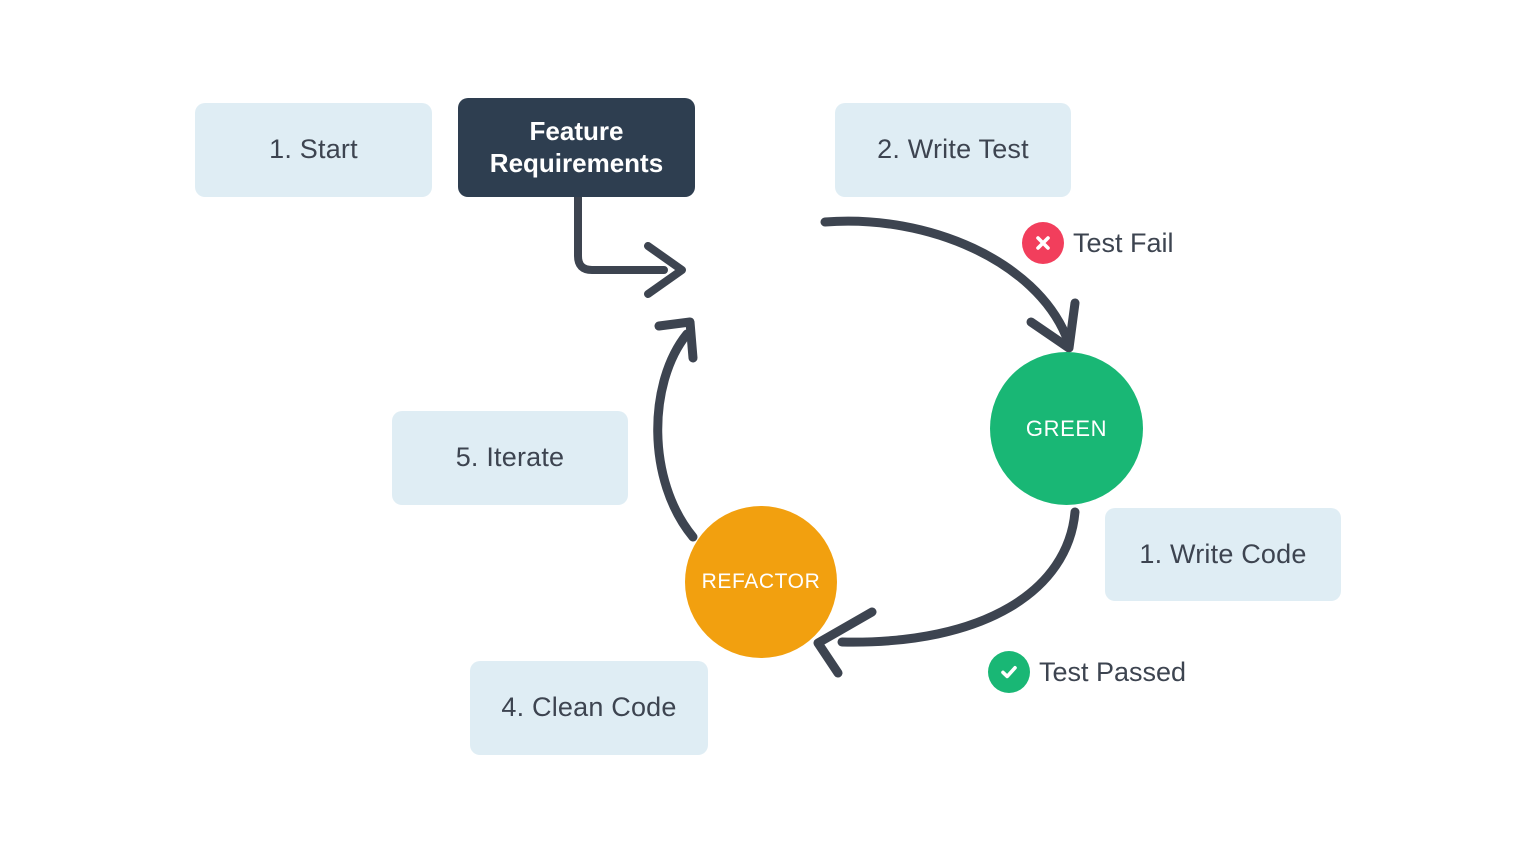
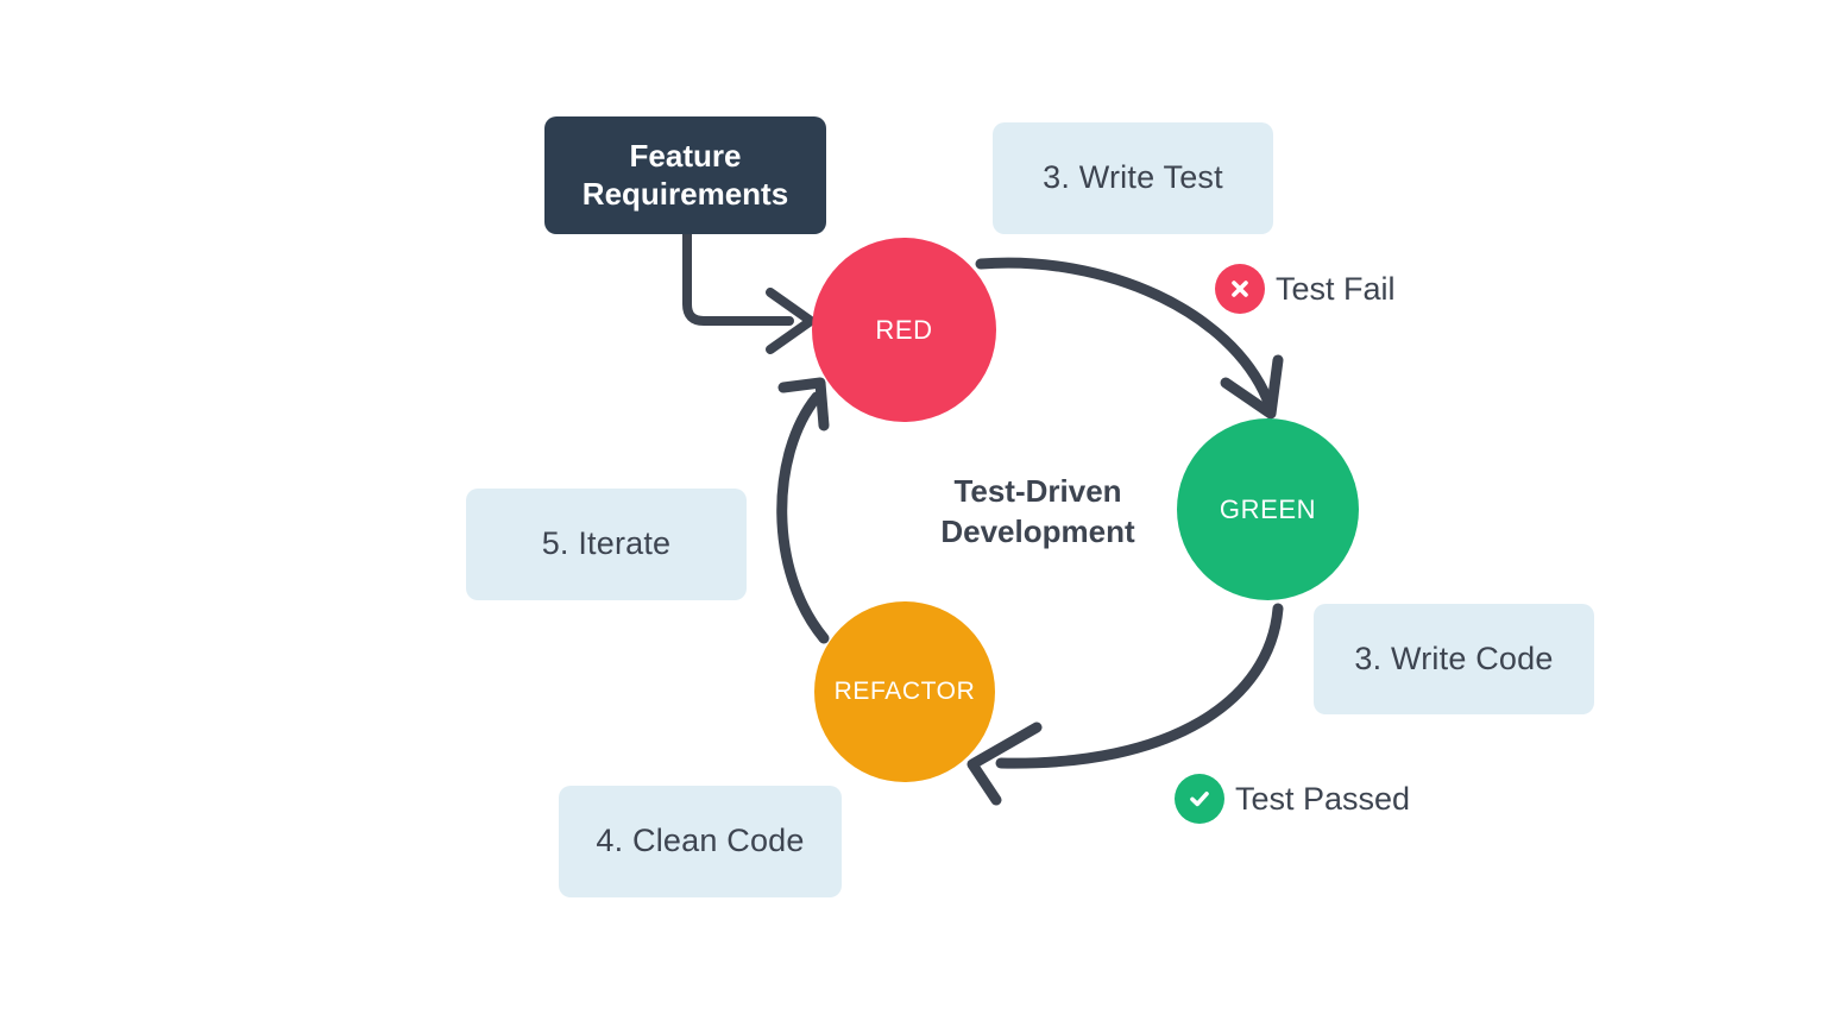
- 1. Start
- 2. Write Test
+ 3. Write Test
- 1. Write Code
+ 3. Write Code
  4. Clean Code
  5. Iterate
  Feature Requirements
+ RED
  GREEN
  REFACTOR
+ Test-Driven
+ Development
  Test Fail
  Test Passed
